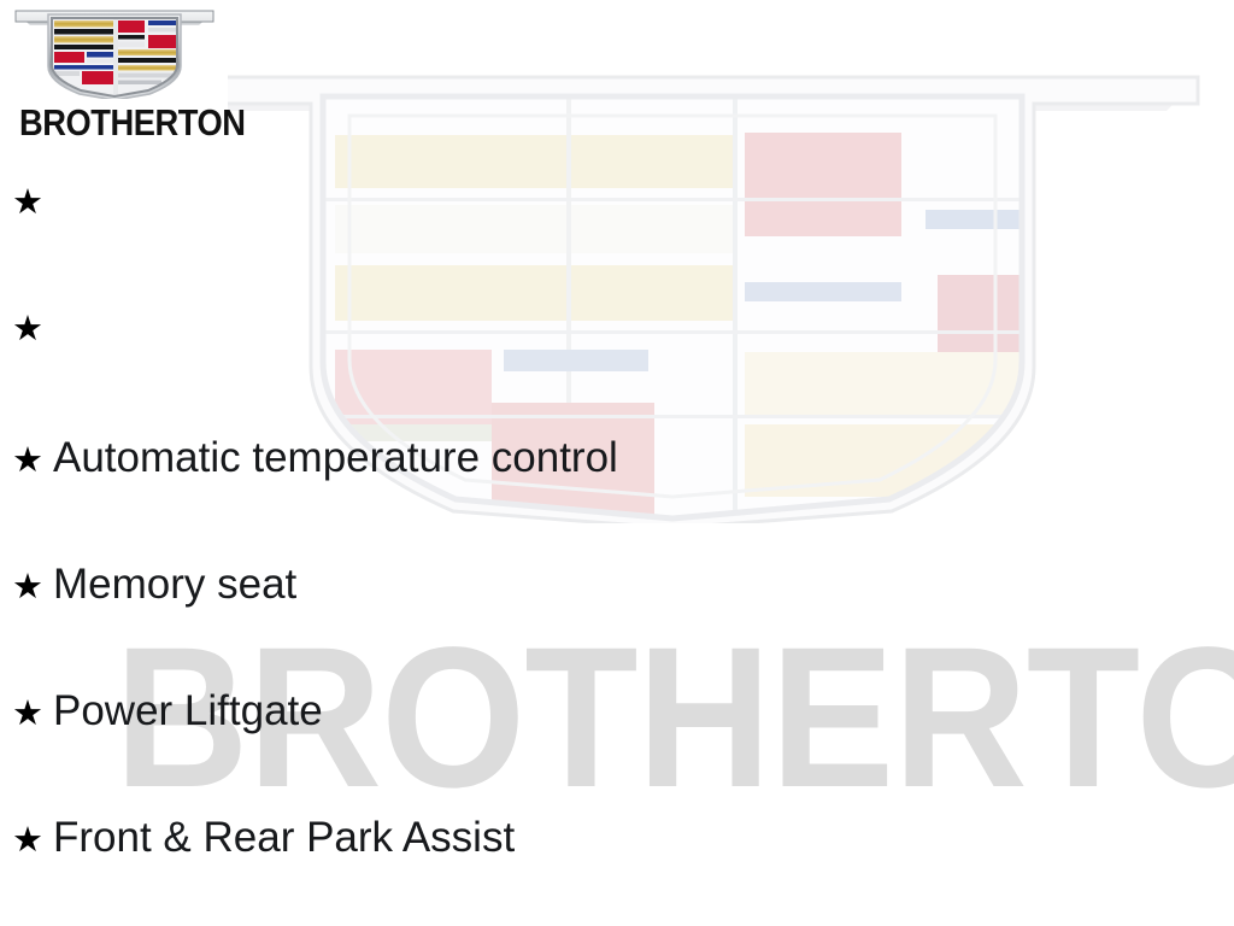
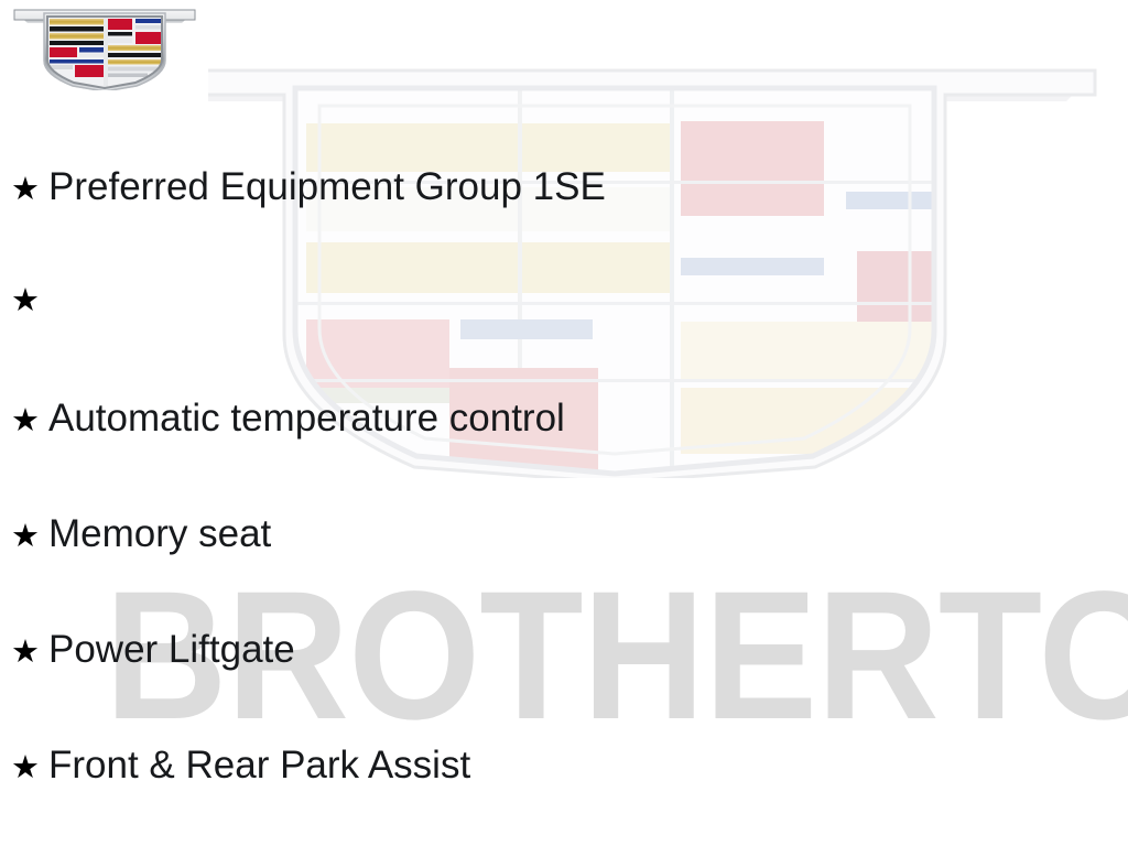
  BROTHER
- BROTHERTON
  ★
+ Preferred Equipment Group 1SE
  ★
  ★
  Automatic temperature control
  ★
  Memory seat
  ★
  Power Liftgate
  ★
  Front & Rear Park Assist
